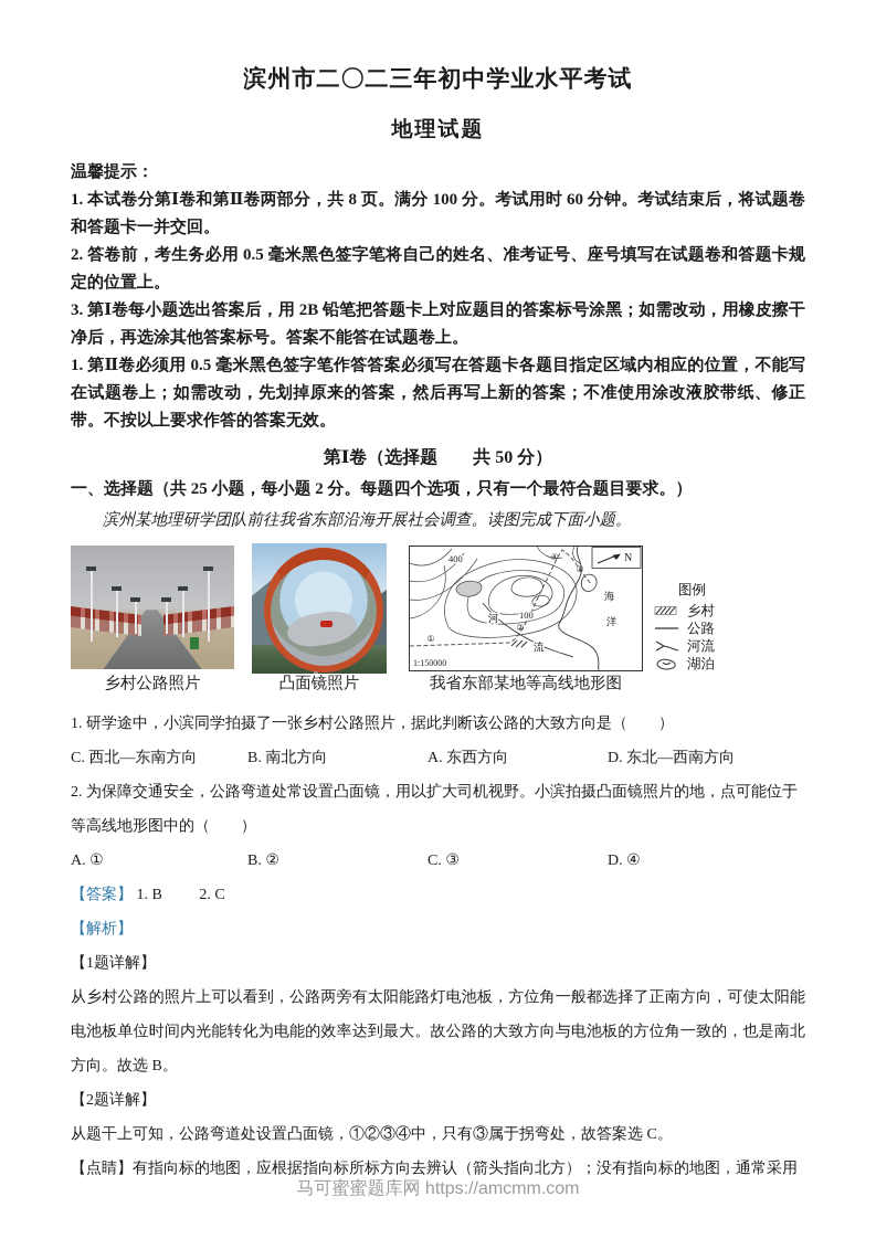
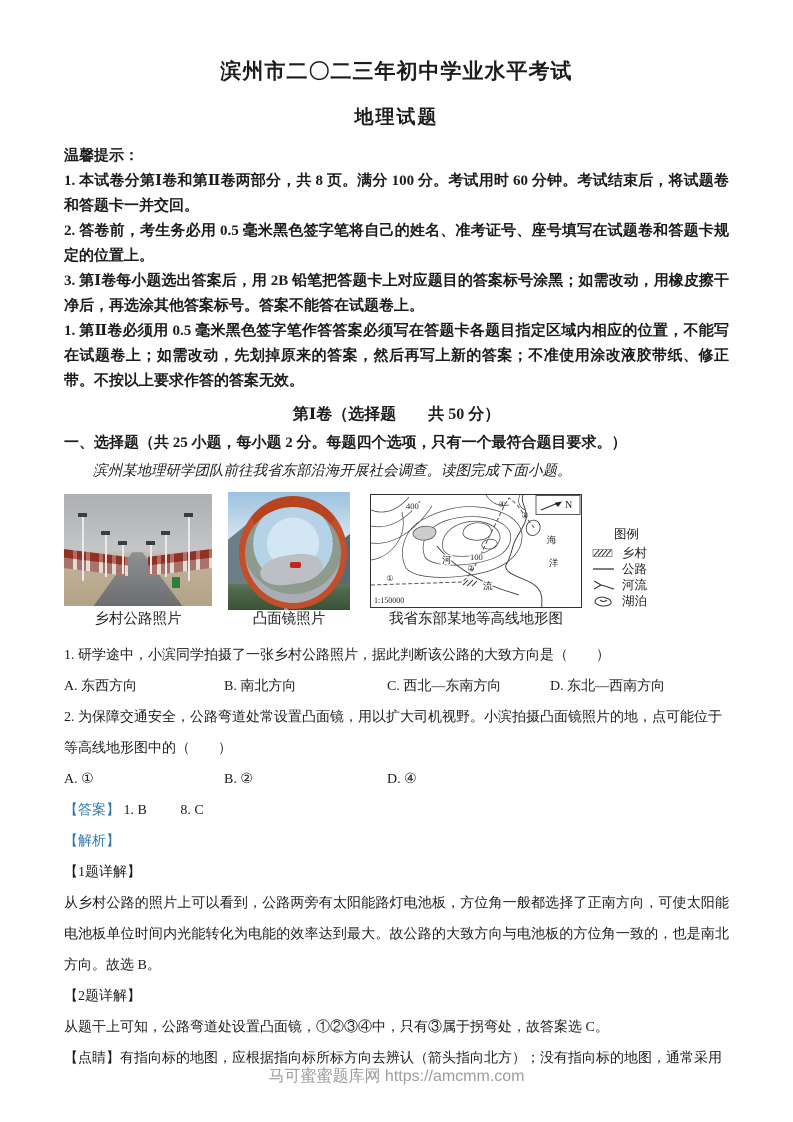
  滨州市二〇二三年初中学业水平考试
  地理试题
  温馨提示：
  1. 本试卷分第Ⅰ卷和第Ⅱ卷两部分，共 8 页。满分 100 分。考试用时 60 分钟。考试结束后，将试题卷和答题卡一并交回。
  2. 答卷前，考生务必用 0.5 毫米黑色签字笔将自己的姓名、准考证号、座号填写在试题卷和答题卡规定的位置上。
  3. 第Ⅰ卷每小题选出答案后，用 2B 铅笔把答题卡上对应题目的答案标号涂黑；如需改动，用橡皮擦干净后，再选涂其他答案标号。答案不能答在试题卷上。
  1. 第Ⅱ卷必须用 0.5 毫米黑色签字笔作答答案必须写在答题卡各题目指定区域内相应的位置，不能写在试题卷上；如需改动，先划掉原来的答案，然后再写上新的答案；不准使用涂改液胶带纸、修正带。不按以上要求作答的答案无效。
  第Ⅰ卷（选择题 共 50 分）
  一、选择题（共 25 小题，每小题 2 分。每题四个选项，只有一个最符合题目要求。）
  滨州某地理研学团队前往我省东部沿海开展社会调查。读图完成下面小题。
  乡村公路照片
  凸面镜照片
  ①
  ②
  ③
  ④
  400
  100
  河
  流
  海
  洋
  1:150000
  N
  我省东部某地等高线地形图
  图例
  乡村
  公路
  河流
  湖泊
  1. 研学途中，小滨同学拍摄了一张乡村公路照片，据此判断该公路的大致方向是（ ）
- C. 西北—东南方向
+ A. 东西方向
  B. 南北方向
- A. 东西方向
+ C. 西北—东南方向
  D. 东北—西南方向
  2. 为保障交通安全，公路弯道处常设置凸面镜，用以扩大司机视野。小滨拍摄凸面镜照片的地，点可能位于等高线地形图中的（ ）
  A. ①
  B. ②
- C. ③
  D. ④
- 【答案】 1. B 2. C
+ 【答案】 1. B 8. C
  【解析】
  【1题详解】
  从乡村公路的照片上可以看到，公路两旁有太阳能路灯电池板，方位角一般都选择了正南方向，可使太阳能电池板单位时间内光能转化为电能的效率达到最大。故公路的大致方向与电池板的方位角一致的，也是南北方向。故选 B。
  【2题详解】
  从题干上可知，公路弯道处设置凸面镜，①②③④中，只有③属于拐弯处，故答案选 C。
  【点睛】有指向标的地图，应根据指向标所标方向去辨认（箭头指向北方）；没有指向标的地图，通常采用
  马可蜜蜜题库网 https://amcmm.com
